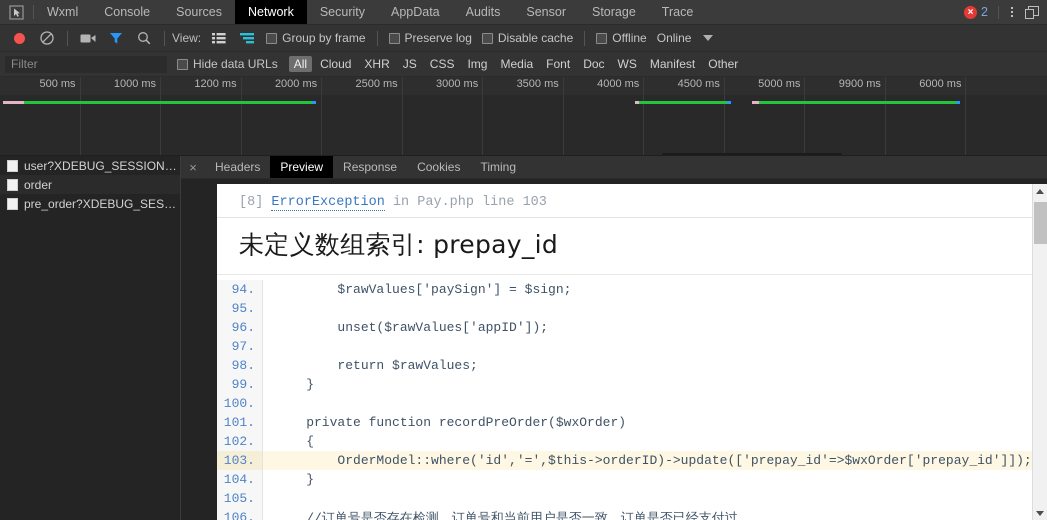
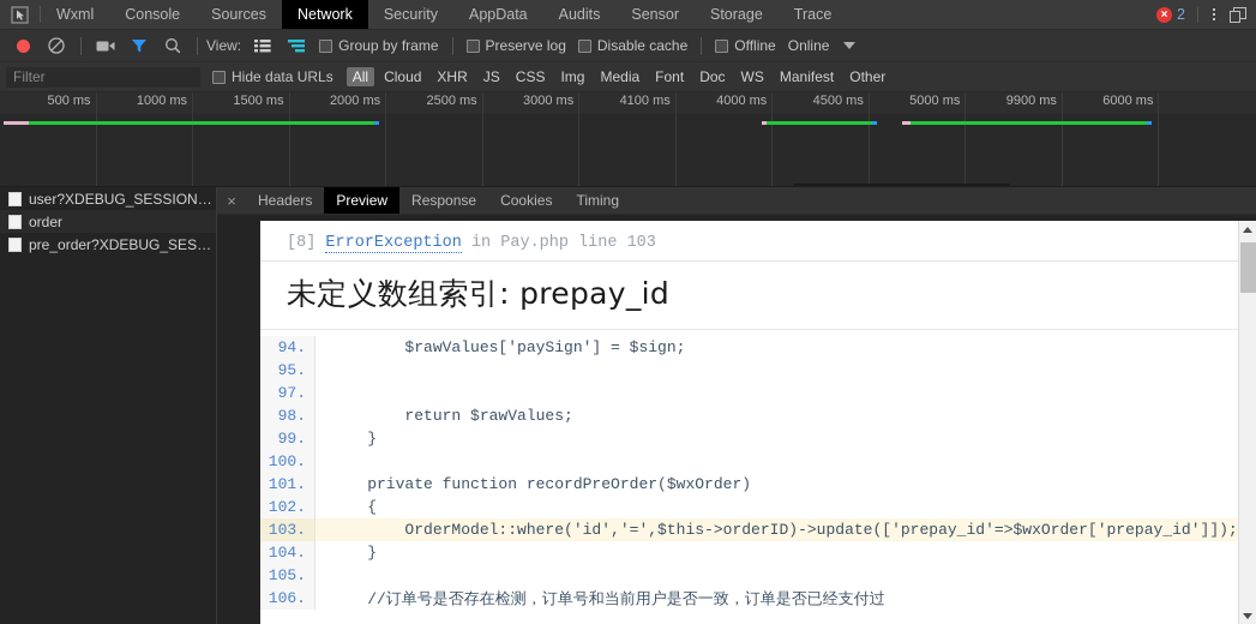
  Wxml
  Console
  Sources
  Network
  Security
  AppData
  Audits
  Sensor
  Storage
  Trace
  ×
  2
  View:
  Group by frame
  Preserve log
  Disable cache
  Offline
  Online
  Filter
  Hide data URLs
  All
  Cloud
  XHR
  JS
  CSS
  Img
  Media
  Font
  Doc
  WS
  Manifest
  Other
  500 ms
  1000 ms
- 1200 ms
+ 1500 ms
  2000 ms
  2500 ms
  3000 ms
- 3500 ms
+ 4100 ms
  4000 ms
  4500 ms
  5000 ms
  9900 ms
  6000 ms
  user?XDEBUG_SESSION_S
  order
  pre_order?XDEBUG_SESSI
  ×
  Headers
  Preview
  Response
  Cookies
  Timing
  [8] ErrorException in Pay.php line 103
  未定义数组索引: prepay_id
  94.
  $rawValues['paySign'] = $sign;
  95.
- 96.
- unset($rawValues['appID']);
  97.
  98.
  return $rawValues;
  99.
  }
  100.
  101.
  private function recordPreOrder($wxOrder)
  102.
  {
  103.
  OrderModel::where('id','=',$this->orderID)->update(['prepay_id'=>$wxOrder['prepay_id']]);
  104.
  }
  105.
  106.
  //订单号是否存在检测，订单号和当前用户是否一致，订单是否已经支付过
